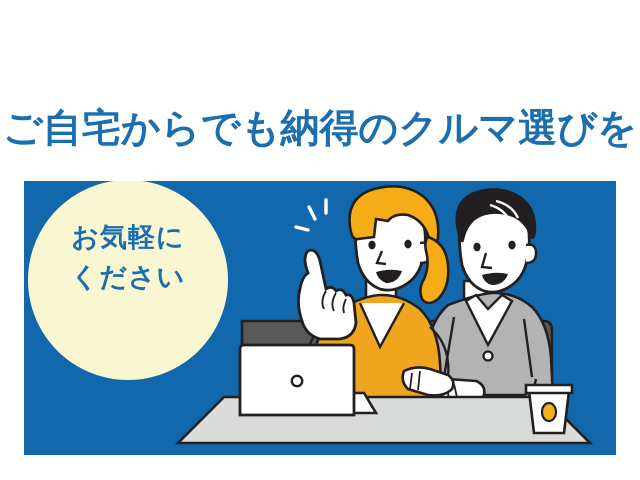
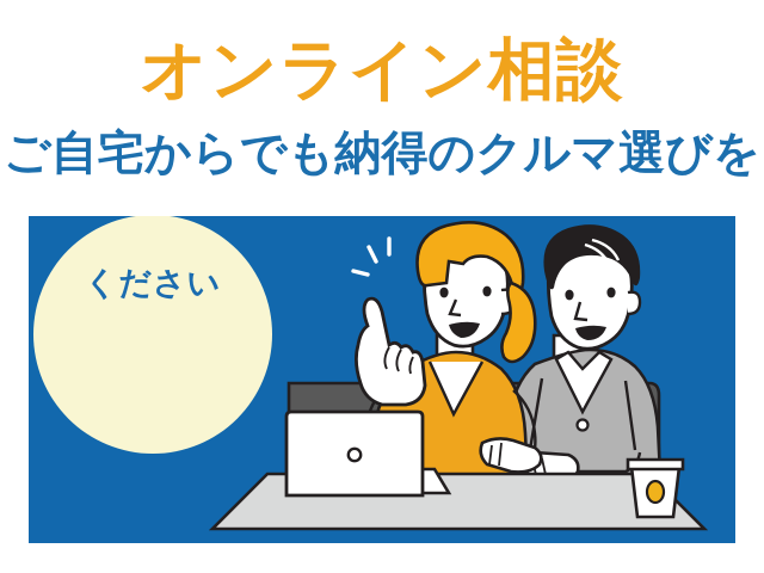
+ オンライン相談
  ご自宅からでも納得のクルマ選びを
- お気軽に
  ください
